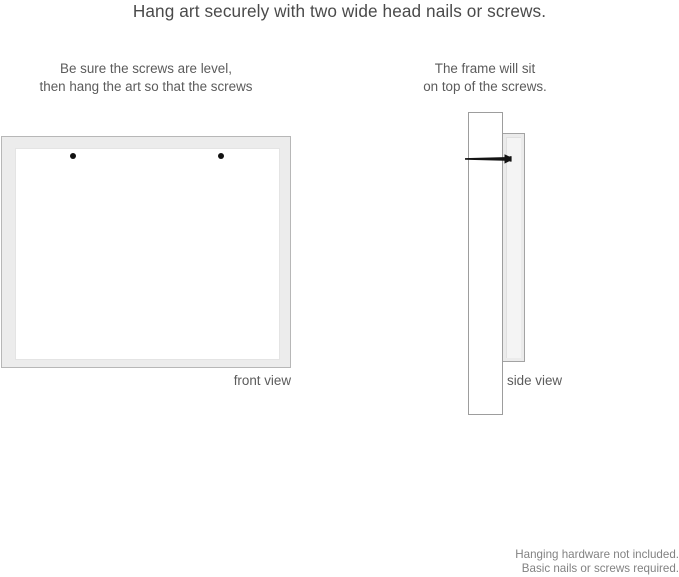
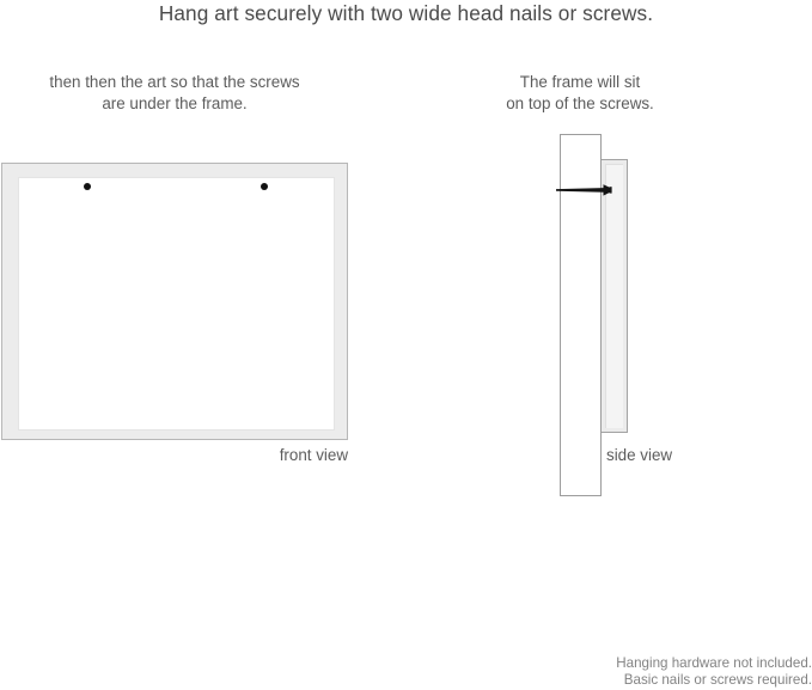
  Hang art securely with two wide head nails or screws.
- Be sure the screws are level,
- then hang the art so that the screws
+ then then the art so that the screws
+ are under the frame.
  The frame will sit
  on top of the screws.
  front view
  side view
  Hanging hardware not included.
  Basic nails or screws required.
